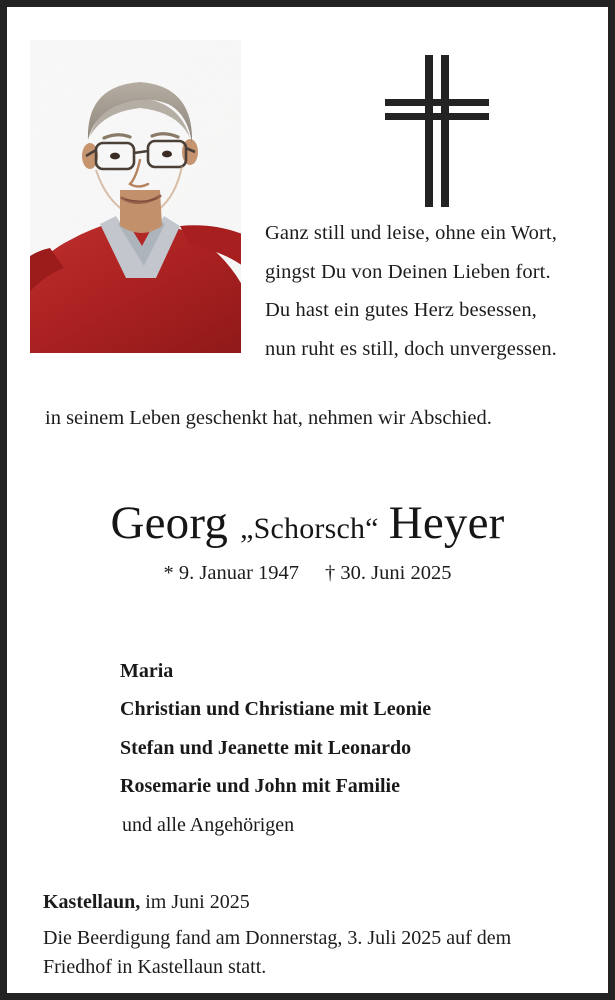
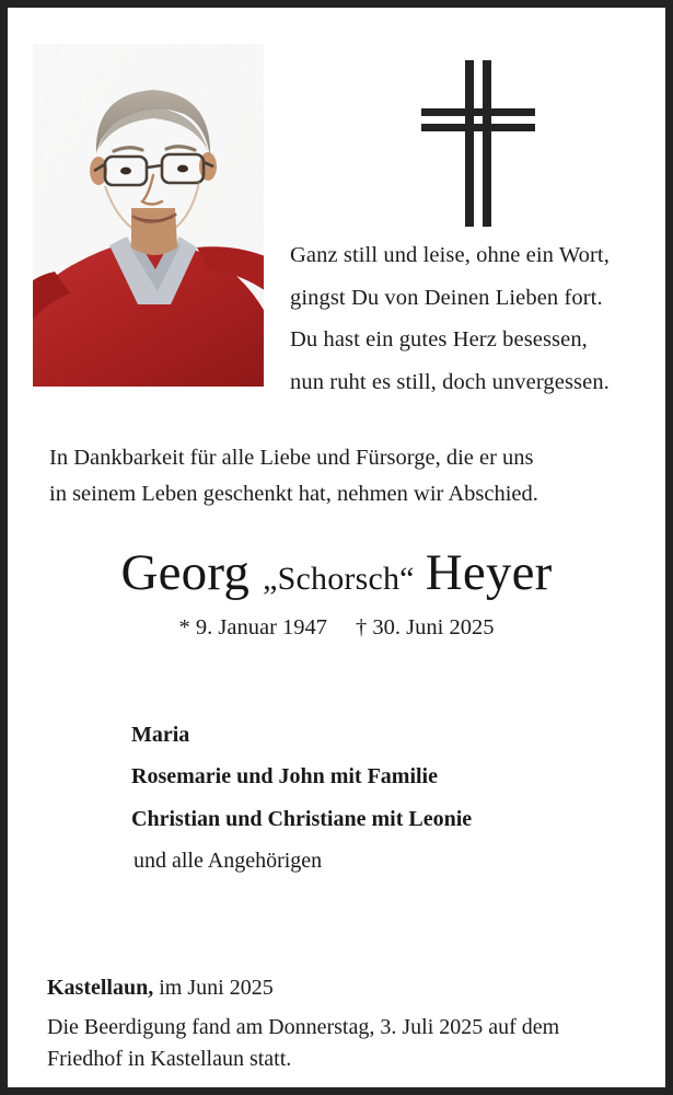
  Ganz still und leise, ohne ein Wort,
  gingst Du von Deinen Lieben fort.
  Du hast ein gutes Herz besessen,
  nun ruht es still, doch unvergessen.
+ In Dankbarkeit für alle Liebe und Fürsorge, die er uns
  in seinem Leben geschenkt hat, nehmen wir Abschied.
  Georg „Schorsch“ Heyer
  * 9. Januar 1947 † 30. Juni 2025
  Maria
- Christian und Christiane mit Leonie
+ Rosemarie und John mit Familie
- Stefan und Jeanette mit Leonardo
- Rosemarie und John mit Familie
+ Christian und Christiane mit Leonie
  und alle Angehörigen
  Kastellaun, im Juni 2025
  Die Beerdigung fand am Donnerstag, 3. Juli 2025 auf dem
  Friedhof in Kastellaun statt.
